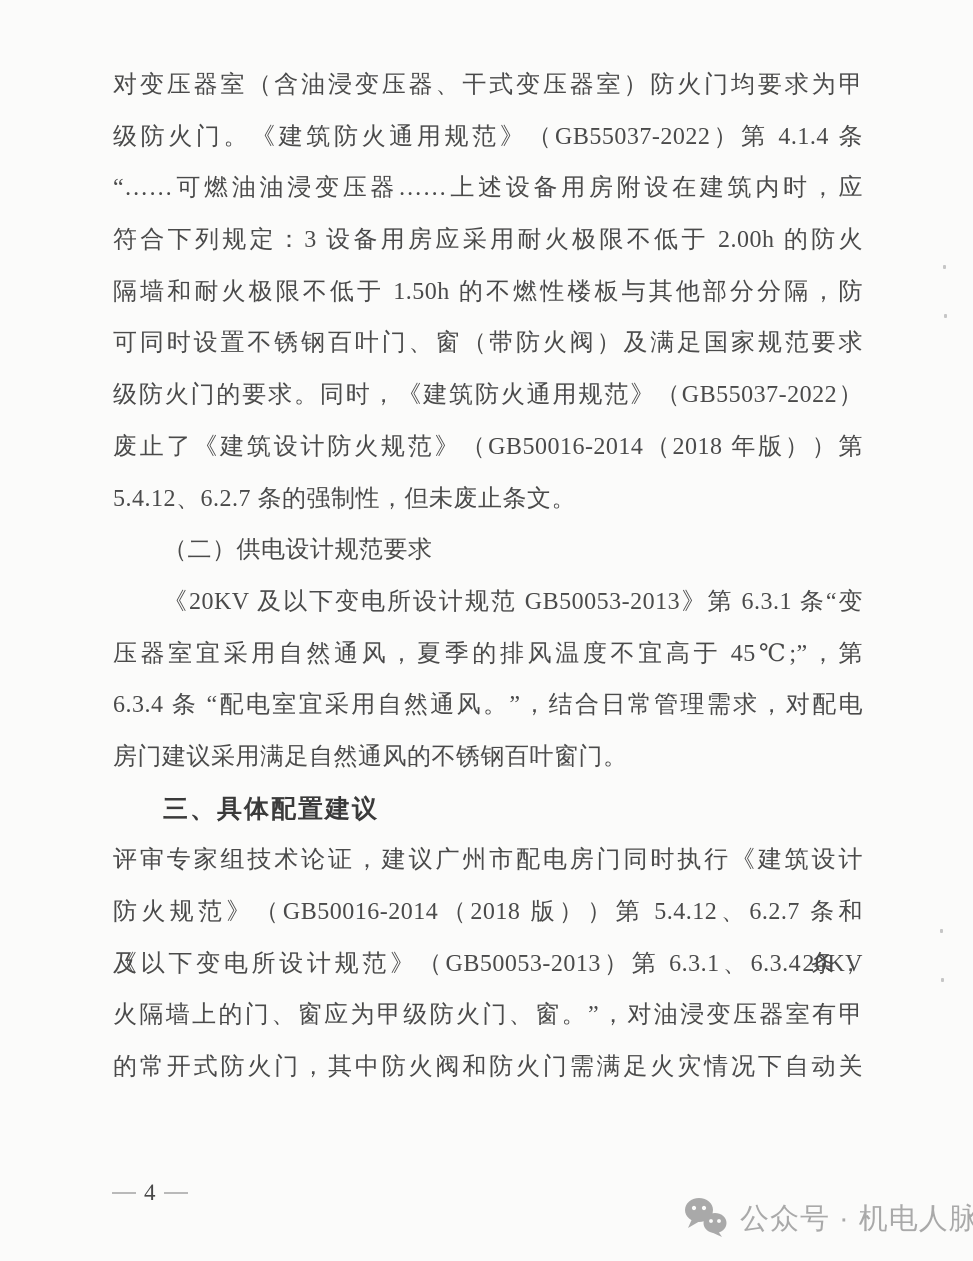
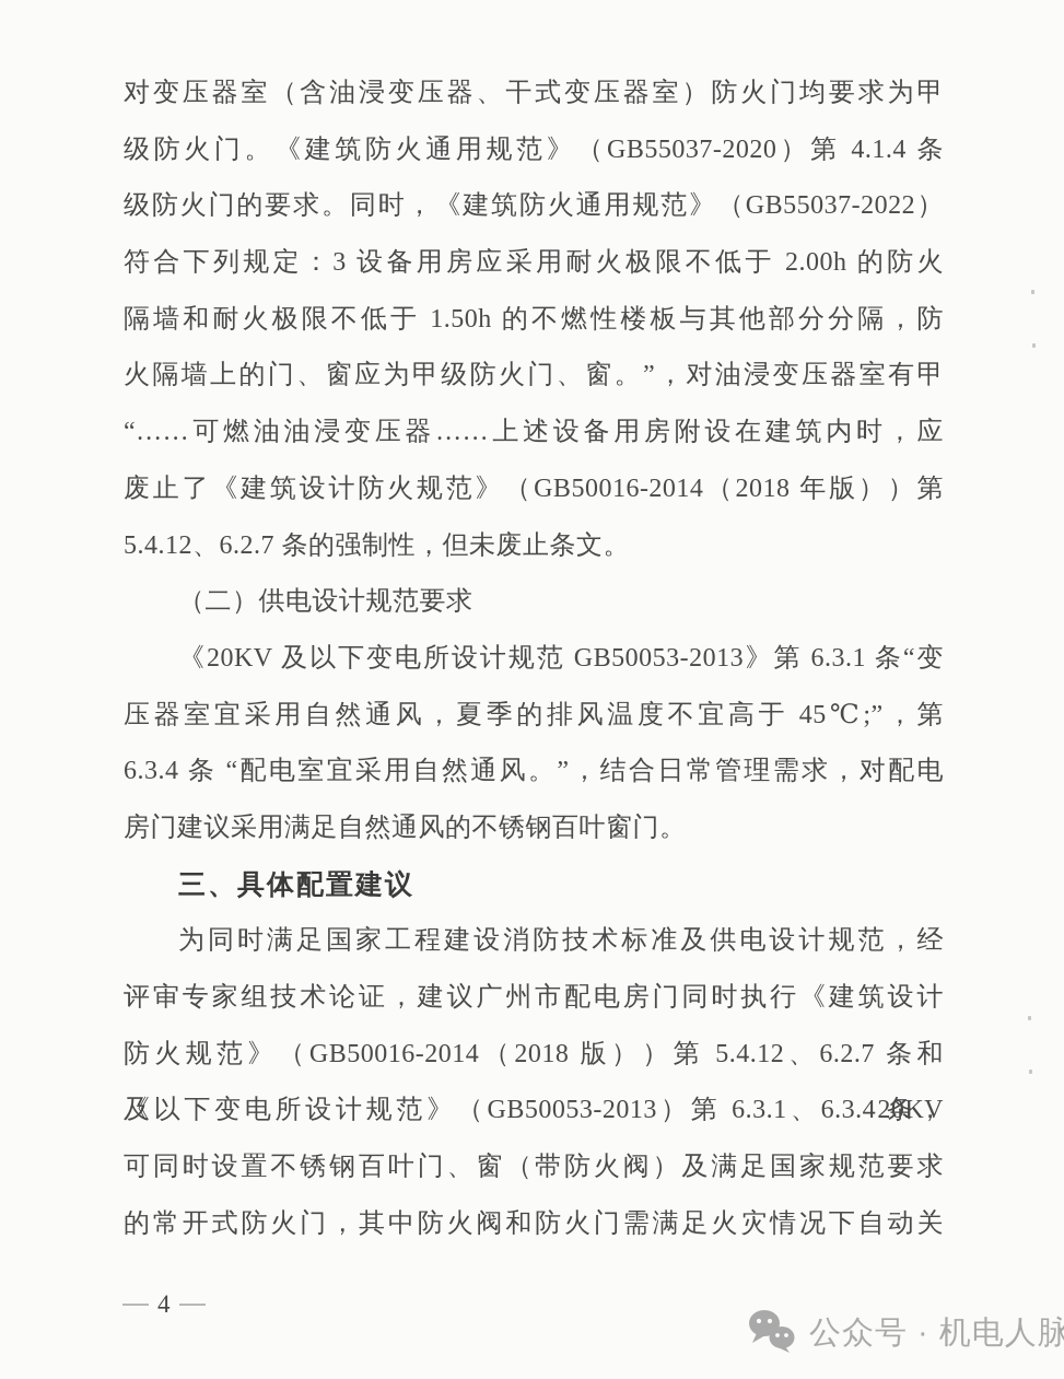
  对变压器室（含油浸变压器、干式变压器室）防火门均要求为甲
- 级防火门。《建筑防火通用规范》（GB55037-2022）第 4.1.4 条
+ 级防火门。《建筑防火通用规范》（GB55037-2020）第 4.1.4 条
- “……可燃油油浸变压器……上述设备用房附设在建筑内时，应
+ 级防火门的要求。同时，《建筑防火通用规范》（GB55037-2022）
  符合下列规定：3 设备用房应采用耐火极限不低于 2.00h 的防火
  隔墙和耐火极限不低于 1.50h 的不燃性楼板与其他部分分隔，防
- 可同时设置不锈钢百叶门、窗（带防火阀）及满足国家规范要求
+ 火隔墙上的门、窗应为甲级防火门、窗。”，对油浸变压器室有甲
- 级防火门的要求。同时，《建筑防火通用规范》（GB55037-2022）
+ “……可燃油油浸变压器……上述设备用房附设在建筑内时，应
  废止了《建筑设计防火规范》（GB50016-2014（2018 年版））第
  5.4.12、6.2.7 条的强制性，但未废止条文。
  （二）供电设计规范要求
  《20KV 及以下变电所设计规范 GB50053-2013》第 6.3.1 条“变
  压器室宜采用自然通风，夏季的排风温度不宜高于 45℃;”，第
  6.3.4 条 “配电室宜采用自然通风。”，结合日常管理需求，对配电
  房门建议采用满足自然通风的不锈钢百叶窗门。
  三、具体配置建议
+ 为同时满足国家工程建设消防技术标准及供电设计规范，经
  评审专家组技术论证，建议广州市配电房门同时执行《建筑设计
  防火规范》（GB50016-2014（2018 版））第 5.4.12、6.2.7 条和《20KV
  及以下变电所设计规范》（GB50053-2013）第 6.3.1、6.3.4 条，
- 火隔墙上的门、窗应为甲级防火门、窗。”，对油浸变压器室有甲
+ 可同时设置不锈钢百叶门、窗（带防火阀）及满足国家规范要求
  的常开式防火门，其中防火阀和防火门需满足火灾情况下自动关
  4
  公众号 · 机电人脉
